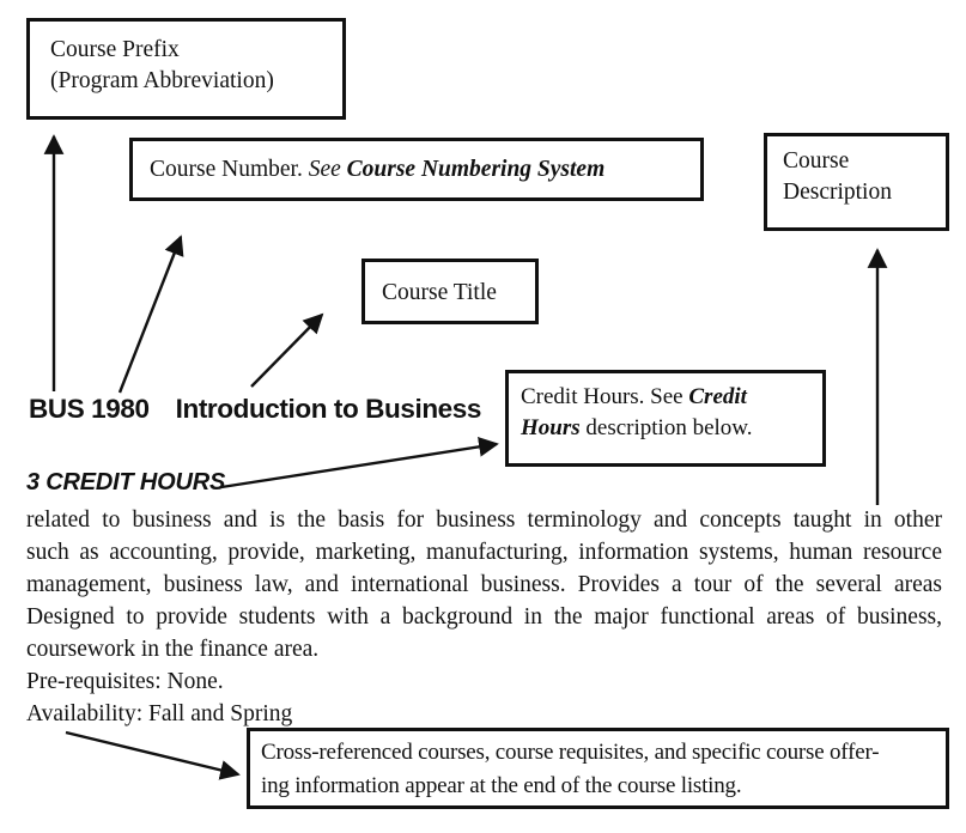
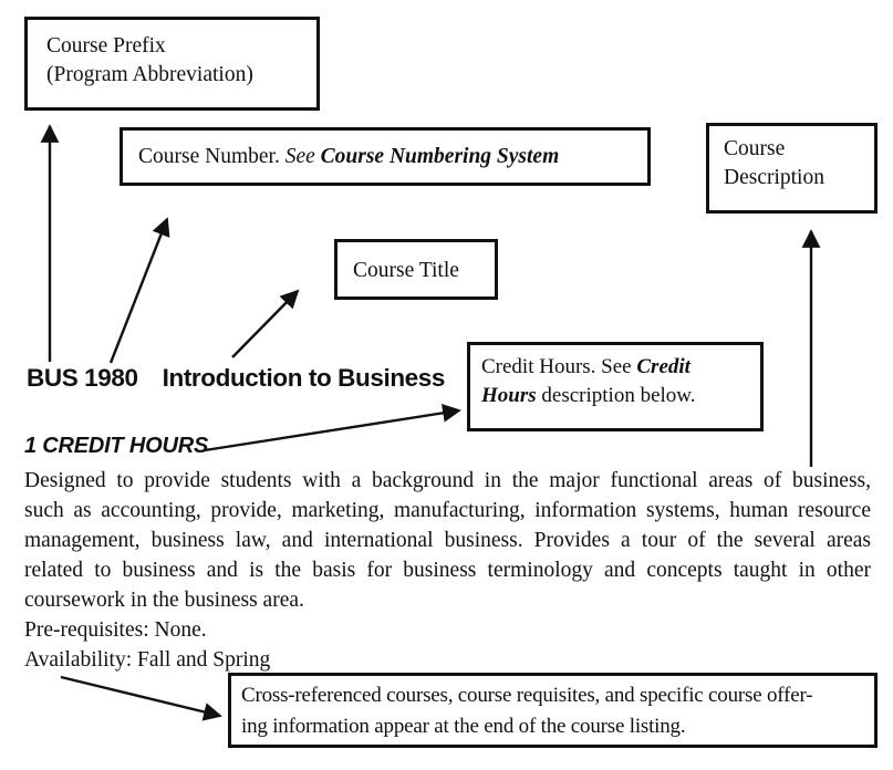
  Course Prefix
  (Program Abbreviation)
  Course Number. See Course Numbering System
  Course Description
  Course Title
  Credit Hours. See Credit Hours description below.
  Cross-referenced courses, course requisites, and specific course offer-
  ing information appear at the end of the course listing.
  BUS 1980 Introduction to Business
- 3 CREDIT HOURS
+ 1 CREDIT HOURS
- related to business and is the basis for business terminology and concepts taught in other
+ Designed to provide students with a background in the major functional areas of business,
  such as accounting, provide, marketing, manufacturing, information systems, human resource
  management, business law, and international business. Provides a tour of the several areas
- Designed to provide students with a background in the major functional areas of business,
+ related to business and is the basis for business terminology and concepts taught in other
- coursework in the finance area.
+ coursework in the business area.
  Pre-requisites: None.
  Availability: Fall and Spring
